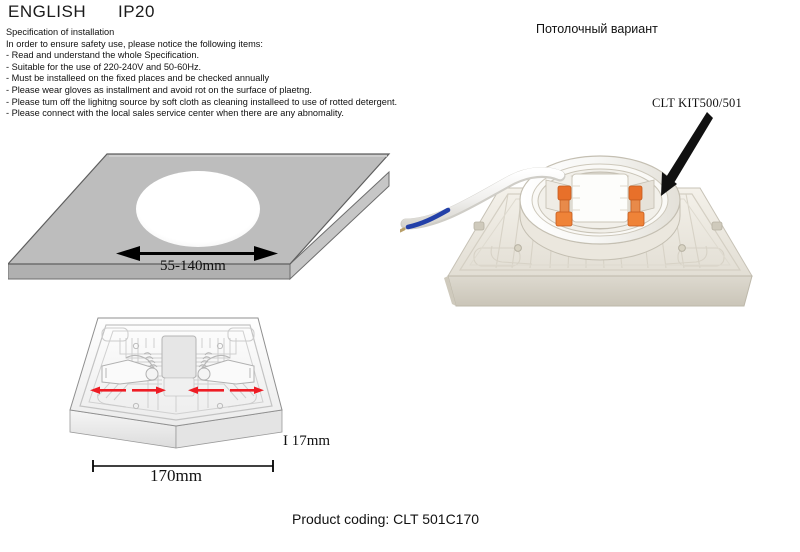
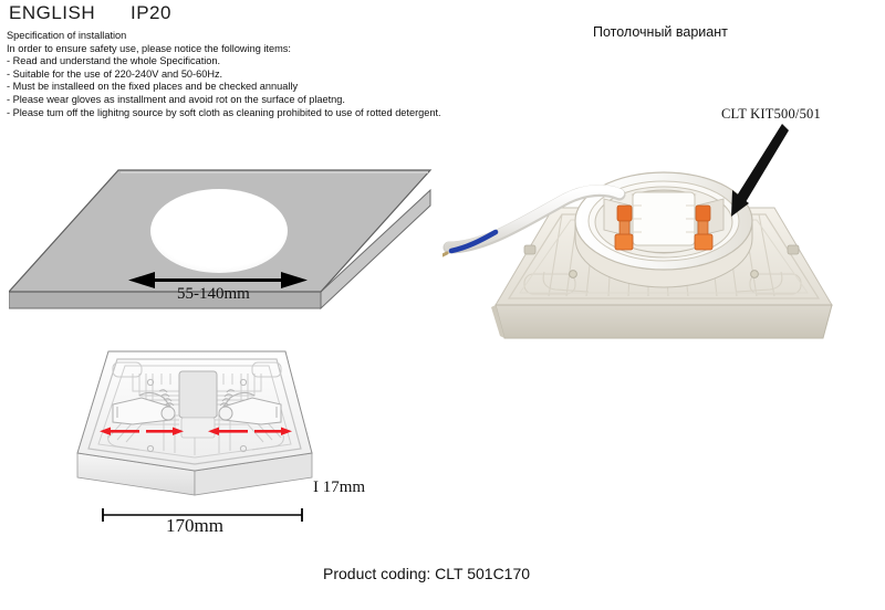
  ENGLISH
  IP20
  Specification of installation
  In order to ensure safety use, please notice the following items:
  - Read and understand the whole Specification.
  - Suitable for the use of 220-240V and 50-60Hz.
  - Must be installeed on the fixed places and be checked annually
  - Please wear gloves as installment and avoid rot on the surface of plaetng.
- - Please tum off the lighitng source by soft cloth as cleaning installeed to use of rotted detergent.
+ - Please tum off the lighitng source by soft cloth as cleaning prohibited to use of rotted detergent.
- - Please connect with the local sales service center when there are any abnomality.
  Потолочный вариант
  55-140mm
  170mm
  I 17mm
  CLT KIT500/501
  Product coding: CLT 501C170
